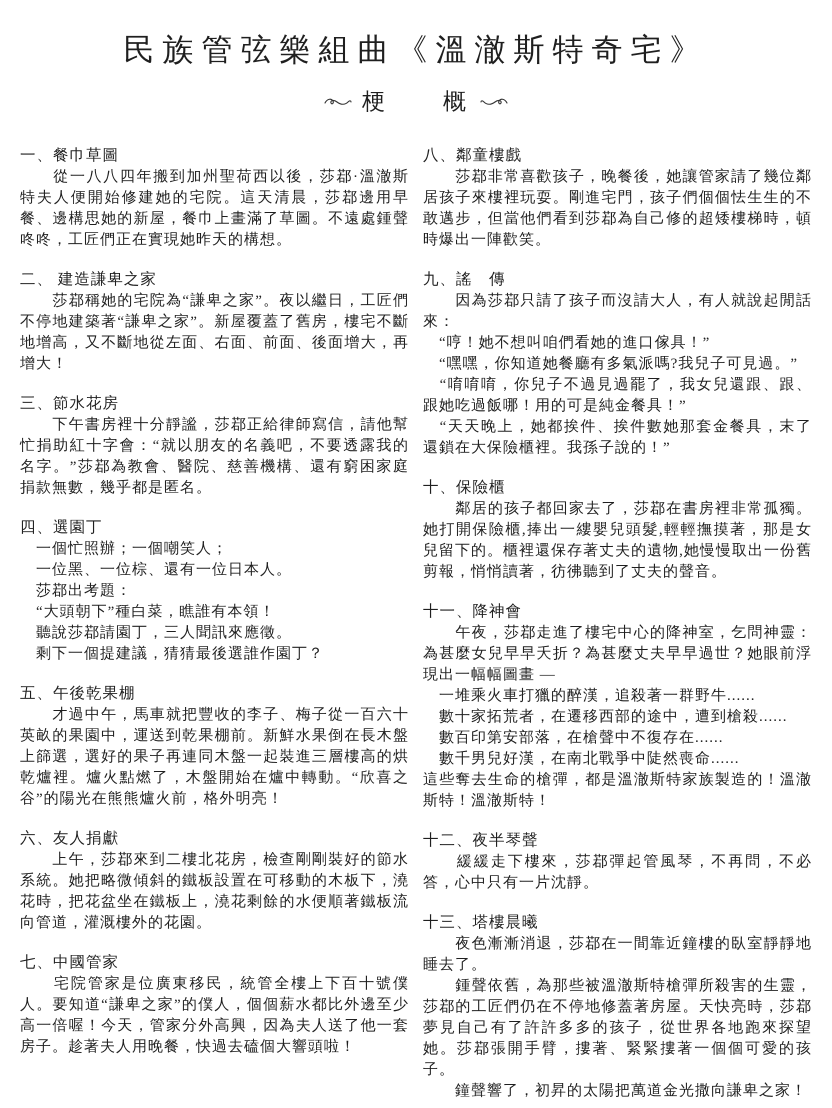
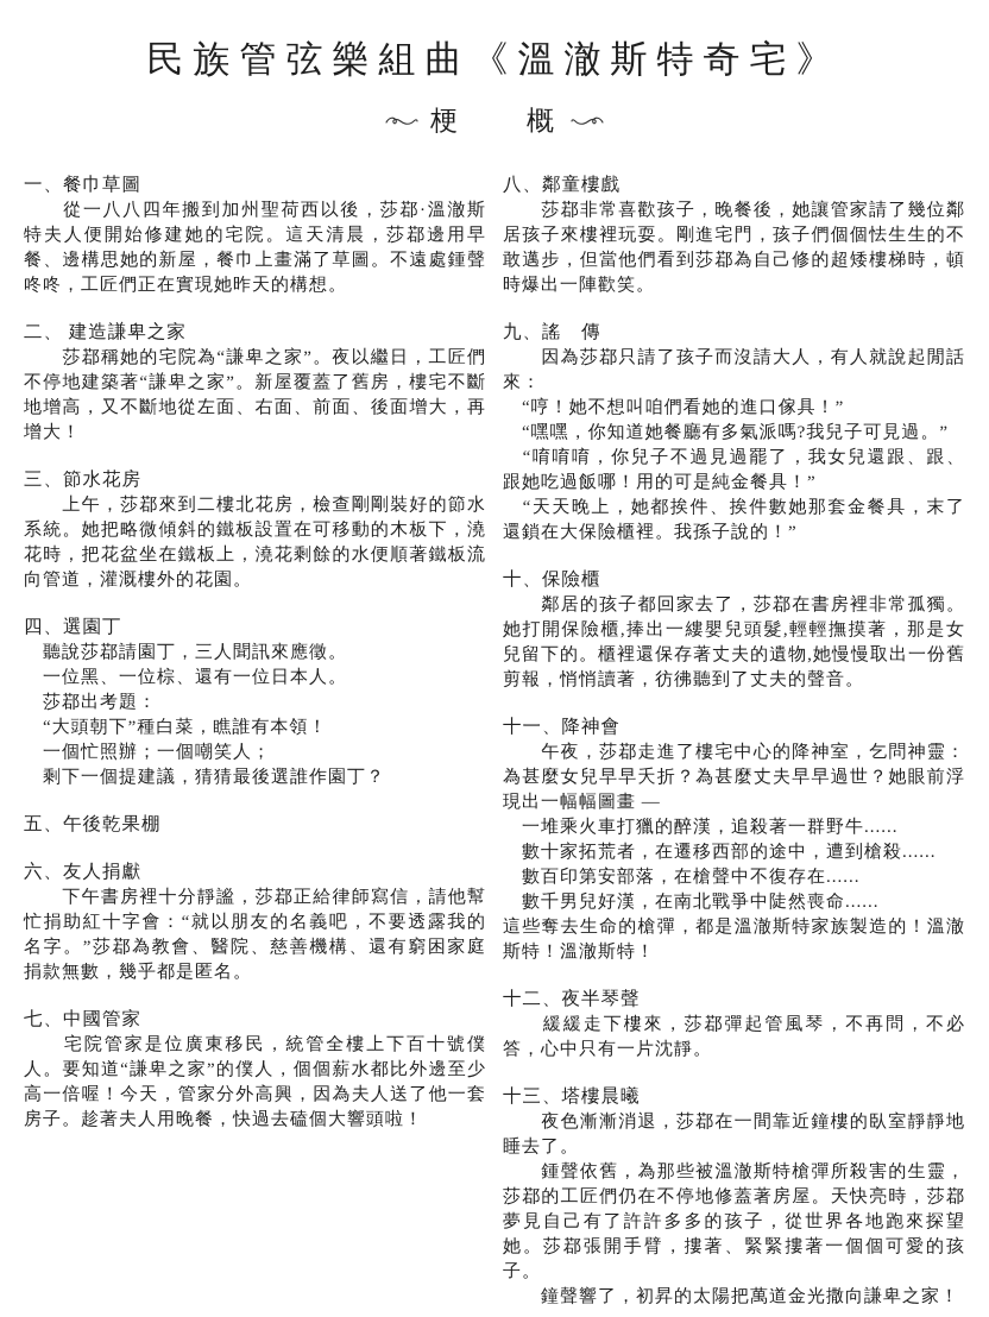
  民族管弦樂組曲《溫澈斯特奇宅》
  梗 概
  一、餐巾草圖
  從一八八四年搬到加州聖荷西以後，莎鄀·溫澈斯特夫人便開始修建她的宅院。這天清晨，莎鄀邊用早餐、邊構思她的新屋，餐巾上畫滿了草圖。不遠處鍾聲咚咚，工匠們正在實現她昨天的構想。
  二、 建造謙卑之家
  莎鄀稱她的宅院為“謙卑之家”。夜以繼日，工匠們不停地建築著“謙卑之家”。新屋覆蓋了舊房，樓宅不斷地增高，又不斷地從左面、右面、前面、後面增大，再增大！
  三、節水花房
- 下午書房裡十分靜謐，莎鄀正給律師寫信，請他幫忙捐助紅十字會：“就以朋友的名義吧，不要透露我的名字。”莎鄀為教會、醫院、慈善機構、還有窮困家庭捐款無數，幾乎都是匿名。
+ 上午，莎鄀來到二樓北花房，檢查剛剛裝好的節水系統。她把略微傾斜的鐵板設置在可移動的木板下，澆花時，把花盆坐在鐵板上，澆花剩餘的水便順著鐵板流向管道，灌溉樓外的花園。
  四、選園丁
- 一個忙照辦；一個嘲笑人；
+ 聽說莎鄀請園丁，三人聞訊來應徵。
  一位黑、一位棕、還有一位日本人。
  莎鄀出考題：
  “大頭朝下”種白菜，瞧誰有本領！
- 聽說莎鄀請園丁，三人聞訊來應徵。
+ 一個忙照辦；一個嘲笑人；
  剩下一個提建議，猜猜最後選誰作園丁？
  五、午後乾果棚
- 才過中午，馬車就把豐收的李子、梅子從一百六十英畝的果園中，運送到乾果棚前。新鮮水果倒在長木盤上篩選，選好的果子再連同木盤一起裝進三層樓高的烘乾爐裡。爐火點燃了，木盤開始在爐中轉動。“欣喜之谷”的陽光在熊熊爐火前，格外明亮！
  六、友人捐獻
- 上午，莎鄀來到二樓北花房，檢查剛剛裝好的節水系統。她把略微傾斜的鐵板設置在可移動的木板下，澆花時，把花盆坐在鐵板上，澆花剩餘的水便順著鐵板流向管道，灌溉樓外的花園。
+ 下午書房裡十分靜謐，莎鄀正給律師寫信，請他幫忙捐助紅十字會：“就以朋友的名義吧，不要透露我的名字。”莎鄀為教會、醫院、慈善機構、還有窮困家庭捐款無數，幾乎都是匿名。
  七、中國管家
  宅院管家是位廣東移民，統管全樓上下百十號僕人。要知道“謙卑之家”的僕人，個個薪水都比外邊至少高一倍喔！今天，管家分外高興，因為夫人送了他一套房子。趁著夫人用晚餐，快過去磕個大響頭啦！
  八、鄰童樓戲
  莎鄀非常喜歡孩子，晚餐後，她讓管家請了幾位鄰居孩子來樓裡玩耍。剛進宅門，孩子們個個怯生生的不敢邁步，但當他們看到莎鄀為自己修的超矮樓梯時，頓時爆出一陣歡笑。
  九、謠 傳
  因為莎鄀只請了孩子而沒請大人，有人就說起閒話來：
  “哼！她不想叫咱們看她的進口傢具！”
  “嘿嘿，你知道她餐廳有多氣派嗎?我兒子可見過。”
  “唷唷唷，你兒子不過見過罷了，我女兒還跟、跟、跟她吃過飯哪！用的可是純金餐具！”
  “天天晚上，她都挨件、挨件數她那套金餐具，末了還鎖在大保險櫃裡。我孫子說的！”
  十、保險櫃
  鄰居的孩子都回家去了，莎鄀在書房裡非常孤獨。她打開保險櫃,捧出一縷嬰兒頭髮,輕輕撫摸著，那是女兒留下的。櫃裡還保存著丈夫的遺物,她慢慢取出一份舊剪報，悄悄讀著，彷彿聽到了丈夫的聲音。
  十一、降神會
  午夜，莎鄀走進了樓宅中心的降神室，乞問神靈：為甚麼女兒早早夭折？為甚麼丈夫早早過世？她眼前浮現出一幅幅圖畫 —
  一堆乘火車打獵的醉漢，追殺著一群野牛......
  數十家拓荒者，在遷移西部的途中，遭到槍殺......
  數百印第安部落，在槍聲中不復存在......
  數千男兒好漢，在南北戰爭中陡然喪命......
  這些奪去生命的槍彈，都是溫澈斯特家族製造的！溫澈斯特！溫澈斯特！
  十二、夜半琴聲
  緩緩走下樓來，莎鄀彈起管風琴，不再問，不必答，心中只有一片沈靜。
  十三、塔樓晨曦
  夜色漸漸消退，莎鄀在一間靠近鐘樓的臥室靜靜地睡去了。
  鍾聲依舊，為那些被溫澈斯特槍彈所殺害的生靈，莎鄀的工匠們仍在不停地修蓋著房屋。天快亮時，莎鄀夢見自己有了許許多多的孩子，從世界各地跑來探望她。莎鄀張開手臂，摟著、緊緊摟著一個個可愛的孩子。
  鐘聲響了，初昇的太陽把萬道金光撒向謙卑之家！
